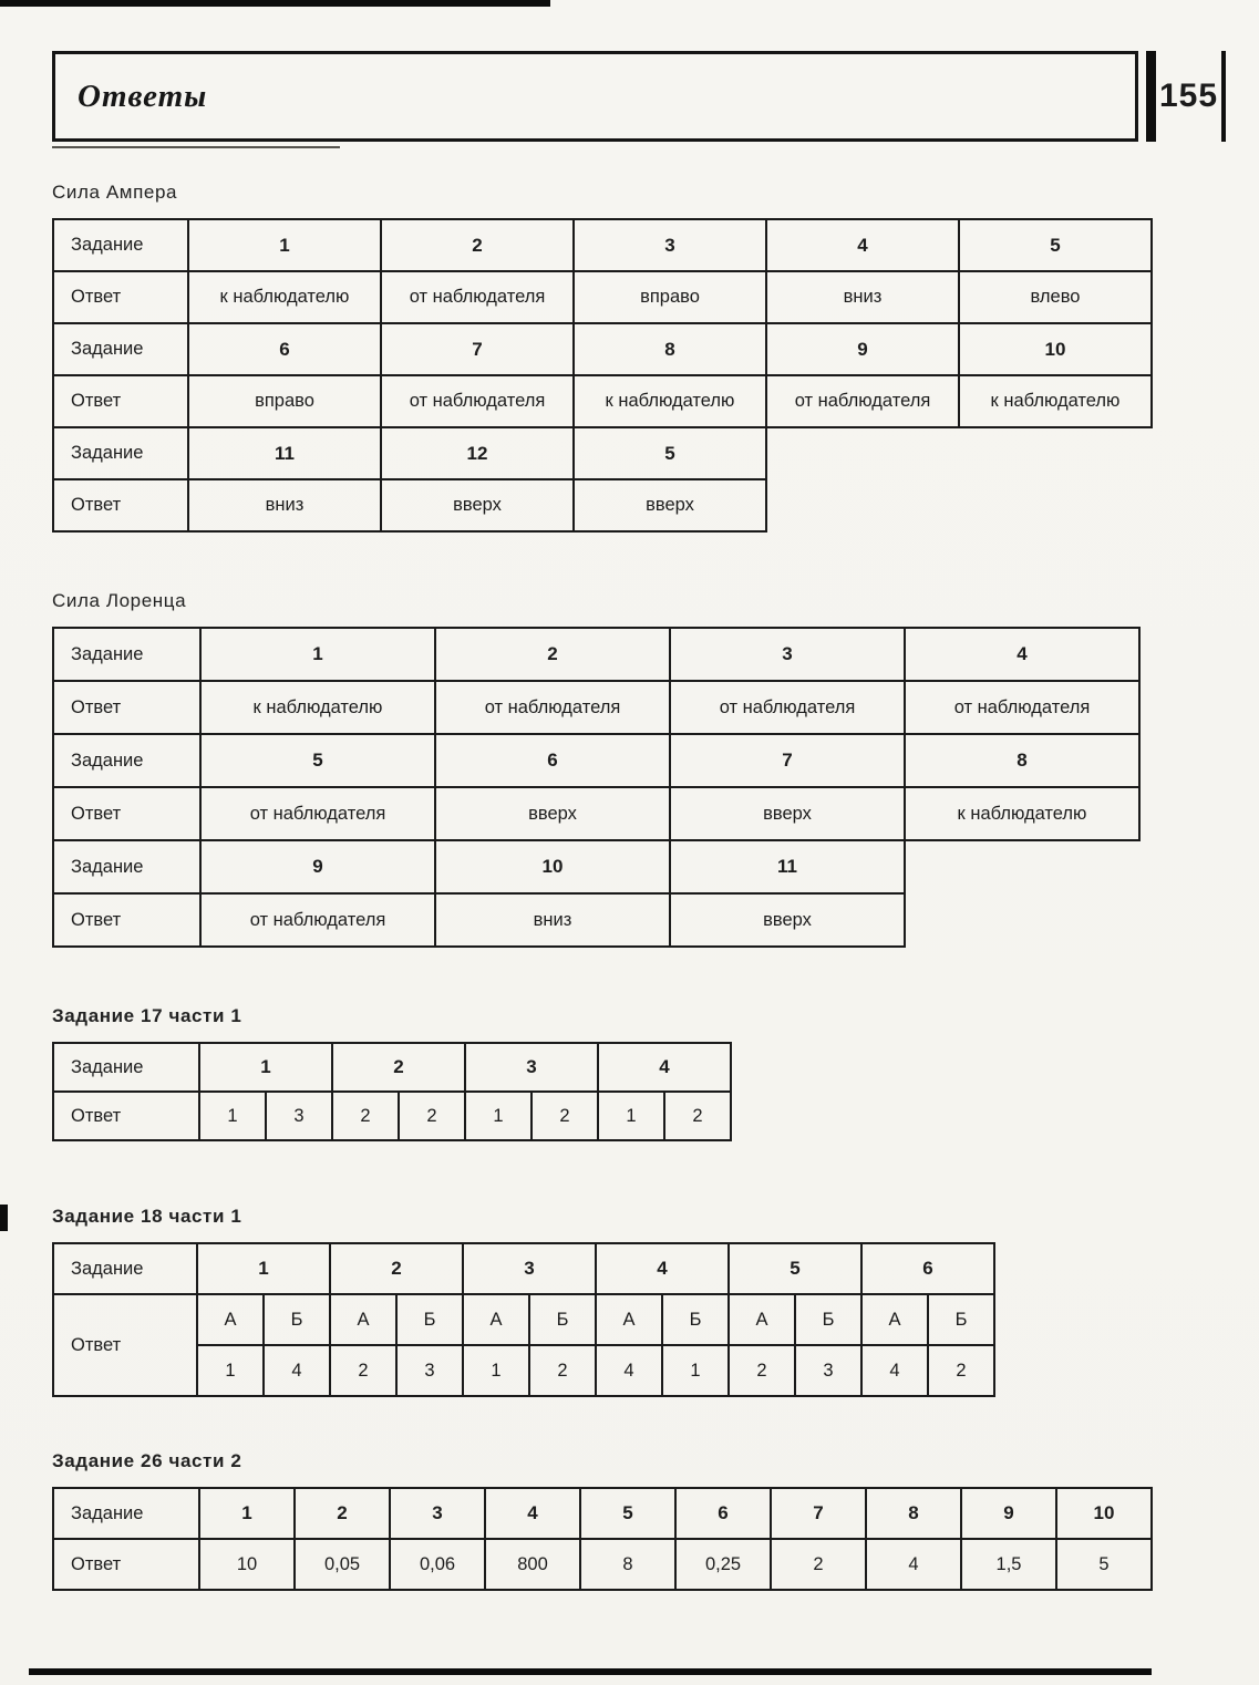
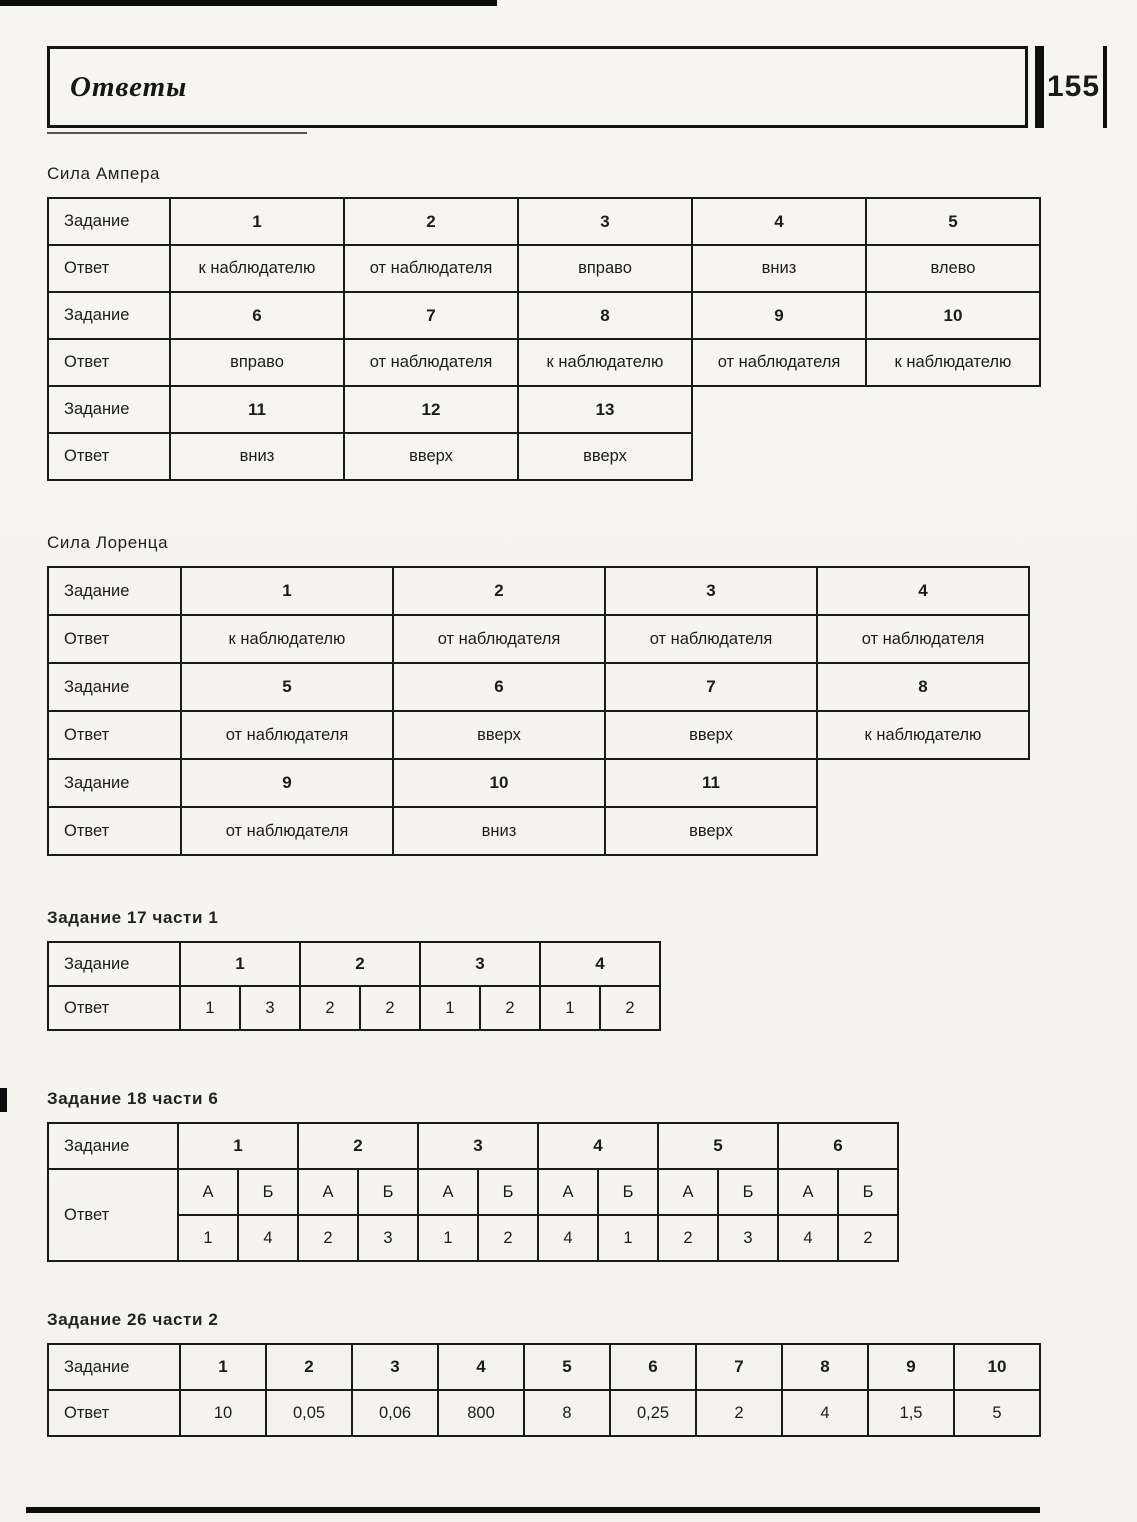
  Ответы
  155
  Сила Ампера
  Задание	1	2	3	4	5
  Ответ	к наблюдателю	от наблюдателя	вправо	вниз	влево
  Задание	6	7	8	9	10
  Ответ	вправо	от наблюдателя	к наблюдателю	от наблюдателя	к наблюдателю
- Задание	11	12	5
+ Задание	11	12	13
  Ответ	вниз	вверх	вверх
  Сила Лоренца
  Задание	1	2	3	4
  Ответ	к наблюдателю	от наблюдателя	от наблюдателя	от наблюдателя
  Задание	5	6	7	8
  Ответ	от наблюдателя	вверх	вверх	к наблюдателю
  Задание	9	10	11
  Ответ	от наблюдателя	вниз	вверх
  Задание 17 части 1
  Задание	1	2	3	4
  Ответ	1	3	2	2	1	2	1	2
- Задание 18 части 1
+ Задание 18 части 6
  Задание	1	2	3	4	5	6
  Ответ	А	Б	А	Б	А	Б	А	Б	А	Б	А	Б
  1	4	2	3	1	2	4	1	2	3	4	2
  Задание 26 части 2
  Задание	1	2	3	4	5	6	7	8	9	10
  Ответ	10	0,05	0,06	800	8	0,25	2	4	1,5	5
